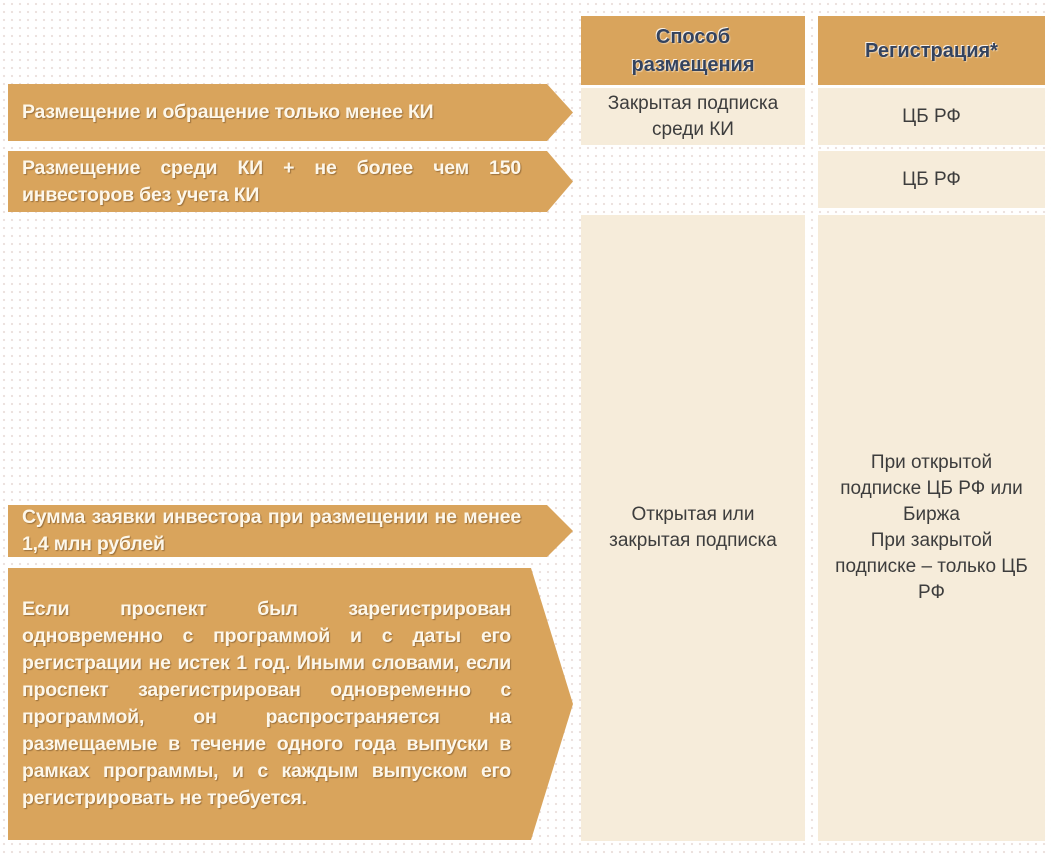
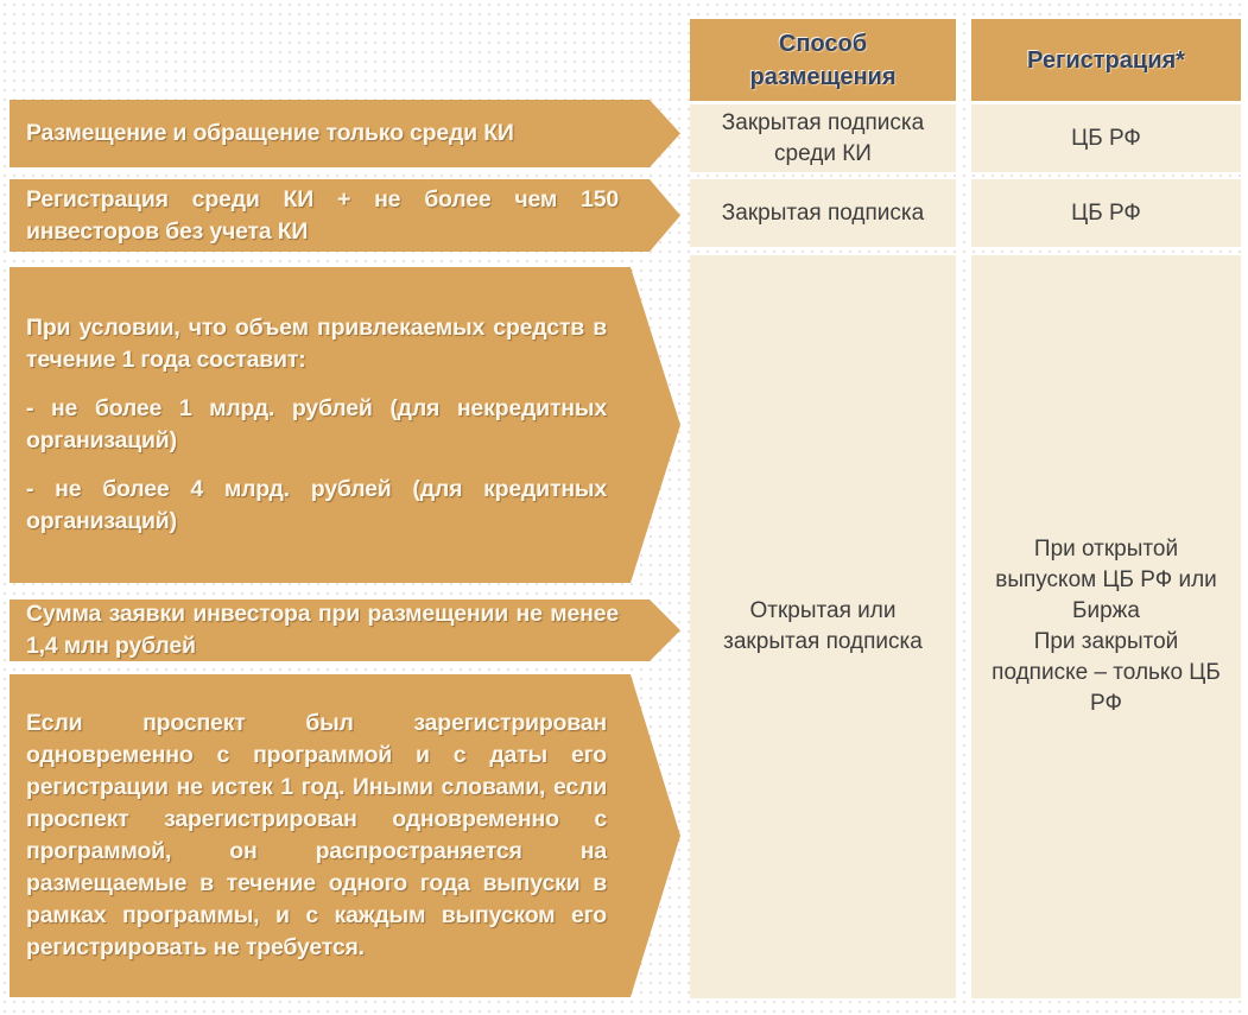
- Размещение и обращение только менее КИ
+ Размещение и обращение только среди КИ
- Размещение среди КИ + не более чем 150 инвесторов без учета КИ
+ Регистрация среди КИ + не более чем 150 инвесторов без учета КИ
+ При условии, что объем привлекаемых средств в течение 1 года составит:
+ - не более 1 млрд. рублей (для некредитных организаций)
+ - не более 4 млрд. рублей (для кредитных организаций)
  Сумма заявки инвестора при размещении не менее 1,4 млн рублей
  Если проспект был зарегистрирован одновременно с программой и с даты его регистрации не истек 1 год. Иными словами, если проспект зарегистрирован одновременно с программой, он распространяется на размещаемые в течение одного года выпуски в рамках программы, и с каждым выпуском его регистрировать не требуется.
  Способ
  размещения
  Регистрация*
  Закрытая подписка среди КИ
  ЦБ РФ
+ Закрытая подписка
  ЦБ РФ
  Открытая или закрытая подписка
- При открытой подписке ЦБ РФ или Биржа
+ При открытой выпуском ЦБ РФ или Биржа
  При закрытой подписке – только ЦБ РФ
